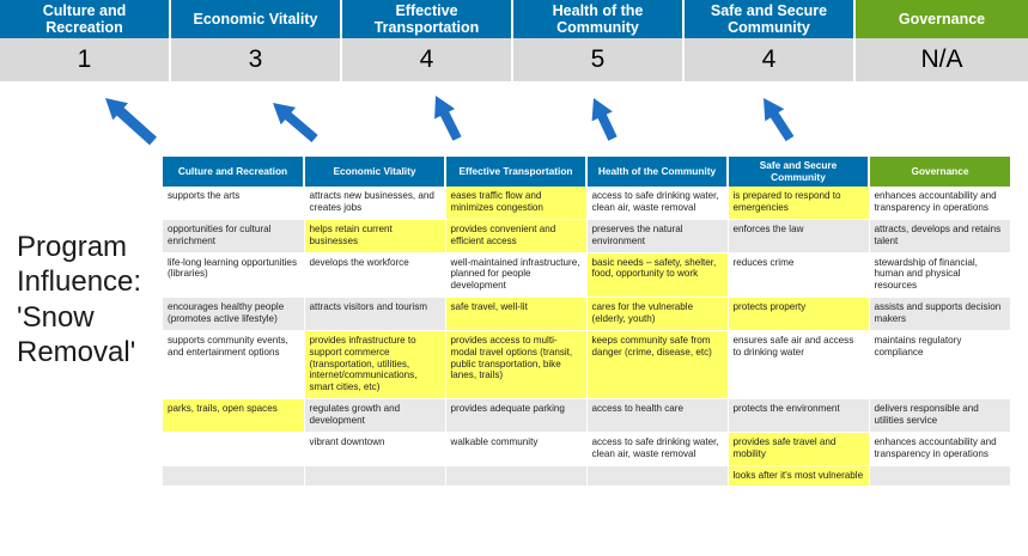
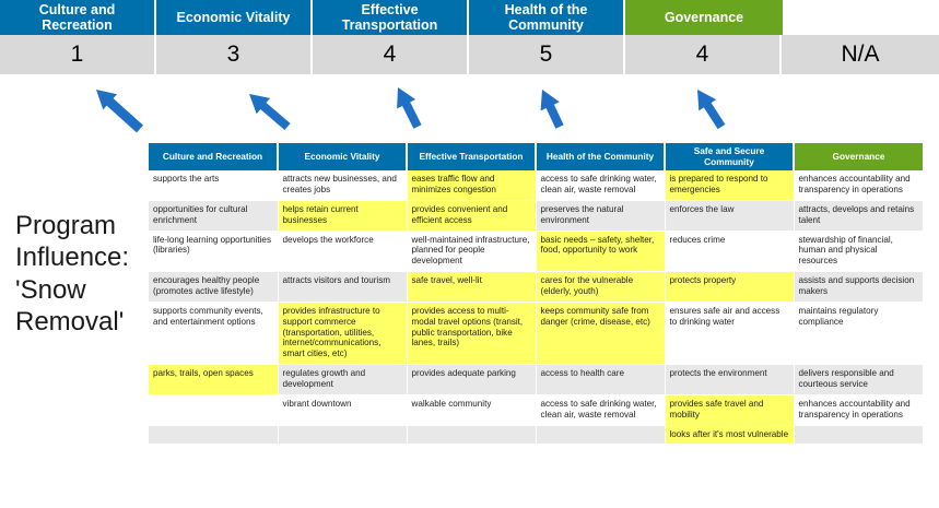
  Culture and Recreation
  Economic Vitality
  Effective Transportation
  Health of the Community
- Safe and Secure Community
  Governance
  1
  3
  4
  5
  4
  N/A
  Program Influence: 'Snow Removal'
  Culture and Recreation	Economic Vitality	Effective Transportation	Health of the Community	Safe and Secure Community	Governance
  supports the arts	attracts new businesses, and creates jobs	eases traffic flow and minimizes congestion	access to safe drinking water, clean air, waste removal	is prepared to respond to emergencies	enhances accountability and transparency in operations
  opportunities for cultural enrichment	helps retain current businesses	provides convenient and efficient access	preserves the natural environment	enforces the law	attracts, develops and retains talent
  life-long learning opportunities (libraries)	develops the workforce	well-maintained infrastructure, planned for people development	basic needs – safety, shelter, food, opportunity to work	reduces crime	stewardship of financial, human and physical resources
  encourages healthy people (promotes active lifestyle)	attracts visitors and tourism	safe travel, well-lit	cares for the vulnerable (elderly, youth)	protects property	assists and supports decision makers
  supports community events, and entertainment options	provides infrastructure to support commerce (transportation, utilities, internet/communications, smart cities, etc)	provides access to multi-modal travel options (transit, public transportation, bike lanes, trails)	keeps community safe from danger (crime, disease, etc)	ensures safe air and access to drinking water	maintains regulatory compliance
- parks, trails, open spaces	regulates growth and development	provides adequate parking	access to health care	protects the environment	delivers responsible and utilities service
+ parks, trails, open spaces	regulates growth and development	provides adequate parking	access to health care	protects the environment	delivers responsible and courteous service
  	vibrant downtown	walkable community	access to safe drinking water, clean air, waste removal	provides safe travel and mobility	enhances accountability and transparency in operations
  				looks after it's most vulnerable
